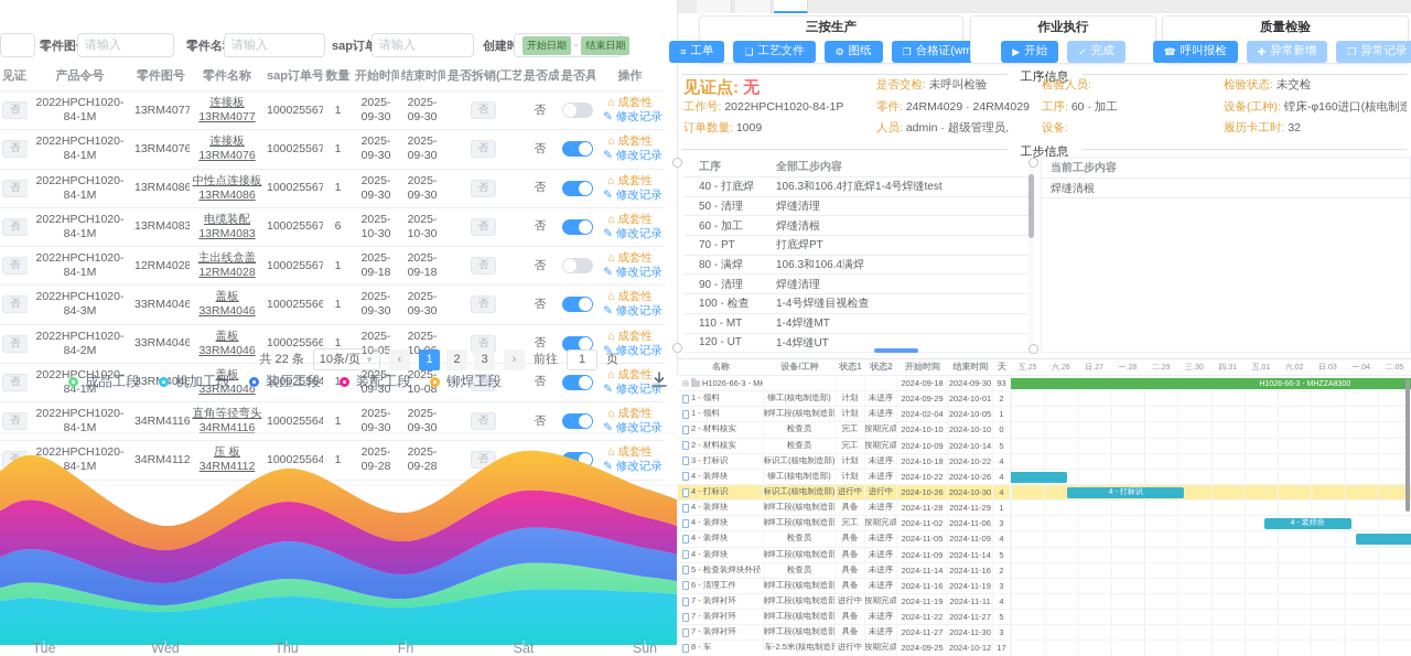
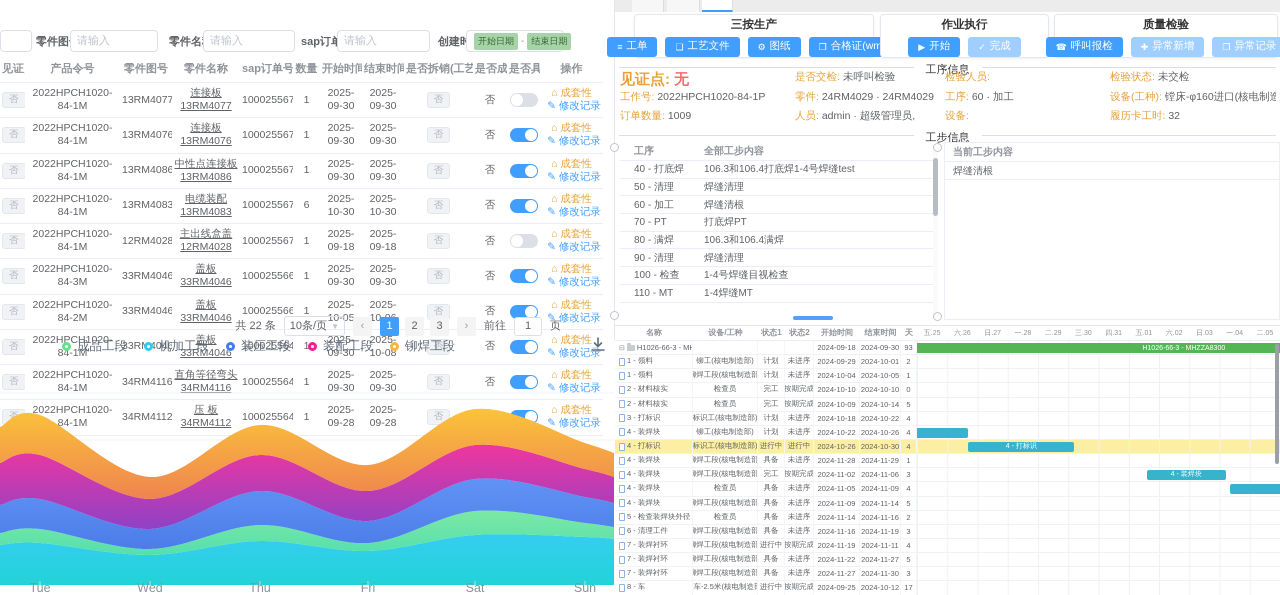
  零件图
  请输入
  零件名
  请输入
  请输入
  开始日期
  -
  结束日期
  见证	产品令号	零件图号	零件名称	sap订单号	数量	开始时间	结束时间	是否拆销(工艺	是否成	是否具	操作
  否	2022HPCH1020-84-1M	13RM4077	连接板 13RM4077	100025567	1	2025-09-30	2025-09-30	否	否		⌂ 成套性✎ 修改记录
  否	2022HPCH1020-84-1M	13RM4076	连接板 13RM4076	100025567	1	2025-09-30	2025-09-30	否	否		⌂ 成套性✎ 修改记录
  否	2022HPCH1020-84-1M	13RM4086	中性点连接板 13RM4086	100025567	1	2025-09-30	2025-09-30	否	否		⌂ 成套性✎ 修改记录
  否	2022HPCH1020-84-1M	13RM4083	电缆装配 13RM4083	100025567	6	2025-10-30	2025-10-30	否	否		⌂ 成套性✎ 修改记录
  否	2022HPCH1020-84-1M	12RM4028	主出线盒盖 12RM4028	100025567	1	2025-09-18	2025-09-18	否	否		⌂ 成套性✎ 修改记录
  否	2022HPCH1020-84-3M	33RM4046	盖板 33RM4046	100025566	1	2025-09-30	2025-09-30	否	否		⌂ 成套性✎ 修改记录
  否	2022HPCH1020-84-2M	33RM4046	盖板 33RM4046	100025566	1	2025-10-05	2025-10	否	否		⌂ 成套性✎ 修改记录
  否	2022HPCH1020-84-1M	33R046	盖板 33RM4046	100025564	1	2025-09-30	2025-10-08	否	否		⌂ 成套性✎ 修改记录
  否	2022HPCH1020-84-1M	34RM4116	直角等径弯头 34RM4116	100025564	1	2025-09-30	2025-09-30	否	否		⌂ 成套性✎ 修改记录
  	2022HPCH1020-84-1M	34RM4112	压 板 34RM4112	100025564	1	2025-09-28	2025-09-28	否			⌂ 成套性✎ 修改记录
  共 22 条
  10条/页
  ▼
  ‹
  1
  2
  3
  ›
  前往
  1
  页
  成品工段
  机加工段
  装压工段
  装配工段
  铆焊工段
  Tue
  Wed
  Thu
  Fri
  Sat
  Sun
  三按生产
  ≡
  工单
  ❏
  工艺文件
  ⚙
  图纸
  ❐
  合格证(wm
  作业执行
  ▶
  开始
  ✓
  完成
  质量检验
  ☎
  呼叫报检
  ✚
  异常新增
  ❐
  异常记录
  工序信息
  见证点: 无
  是否交检: 未呼叫检验
  检验人员:
  检验状态: 未交检
  工作号: 2022HPCH1020-84-1P
  零件: 24RM4029 · 24RM4029
  工序: 60 · 加工
  设备(工种): 镗床-φ160进口(核电制造
  订单数量: 1009
  人员: admin · 超级管理员,
  设备:
  履历卡工时: 32
  工步信息
  工序
  全部工步内容
  40 - 打底焊
  106.3和106.4打底焊1-4号焊缝test
  50 - 清理
  焊缝清理
  60 - 加工
  焊缝清根
  70 - PT
  打底焊PT
  80 - 满焊
  106.3和106.4满焊
  90 - 清理
  焊缝清理
  100 - 检查
  1-4号焊缝目视检查
  110 - MT
  1-4焊缝MT
- 120 - UT
- 1-4焊缝UT
  当前工步内容
  焊缝清根
  名称
  设备/工种
  状态1
  状态2
  开始时间
  结束时间
  天
  2024-09-18
  2024-09-30
  93
  1 - 领料
  铆工(核电制造部)
  计划
  未进序
  2024-09-29
  2024-10-01
  2
  1 - 领料
  铆焊工段(核电制造部
  计划
  未进序
- 2024-02-04
+ 2024-10-04
  2024-10-05
  1
  2 - 材料核实
  检查员
  完工
  按期完成
  2024-10-10
  2024-10-10
  0
  2 - 材料核实
  检查员
  完工
  按期完成
  2024-10-09
  2024-10-14
  5
  3 - 打标识
  标识工(核电制造部)
  计划
  未进序
  2024-10-18
  2024-10-22
  4
  4 - 装焊块
  铆工(核电制造部)
  计划
  未进序
  2024-10-22
  2024-10-26
  4
  4 - 打标识
  标识工(核电制造部)
  进行中
  进行中
  2024-10-26
  2024-10-30
  4
  4 - 装焊块
  铆焊工段(核电制造部
  具备
  未进序
  2024-11-28
  2024-11-29
  1
  4 - 装焊块
  铆焊工段(核电制造部
  完工
  按期完成
  2024-11-02
  2024-11-06
  3
  4 - 装焊块
  检查员
  具备
  未进序
  2024-11-05
  2024-11-09
  4
  4 - 装焊块
  铆焊工段(核电制造部
  具备
  未进序
  2024-11-09
  2024-11-14
  5
  5 - 检查装焊块外径
  检查员
  具备
  未进序
  2024-11-14
  2024-11-16
  2
  6 - 清理工件
  铆焊工段(核电制造部
  具备
  未进序
  2024-11-16
  2024-11-19
  3
  7 - 装焊衬环
  铆焊工段(核电制造部
  进行中
  按期完成
  2024-11-19
  2024-11-11
  4
  7 - 装焊衬环
  铆焊工段(核电制造部
  具备
  未进序
  2024-11-22
  2024-11-27
  5
  7 - 装焊衬环
  铆焊工段(核电制造部
  具备
  未进序
  2024-11-27
  2024-11-30
  3
  8 - 车
  车-2.5米(核电制造部
  进行中
  按期完成
  2024-09-25
  2024-10-12
  17
